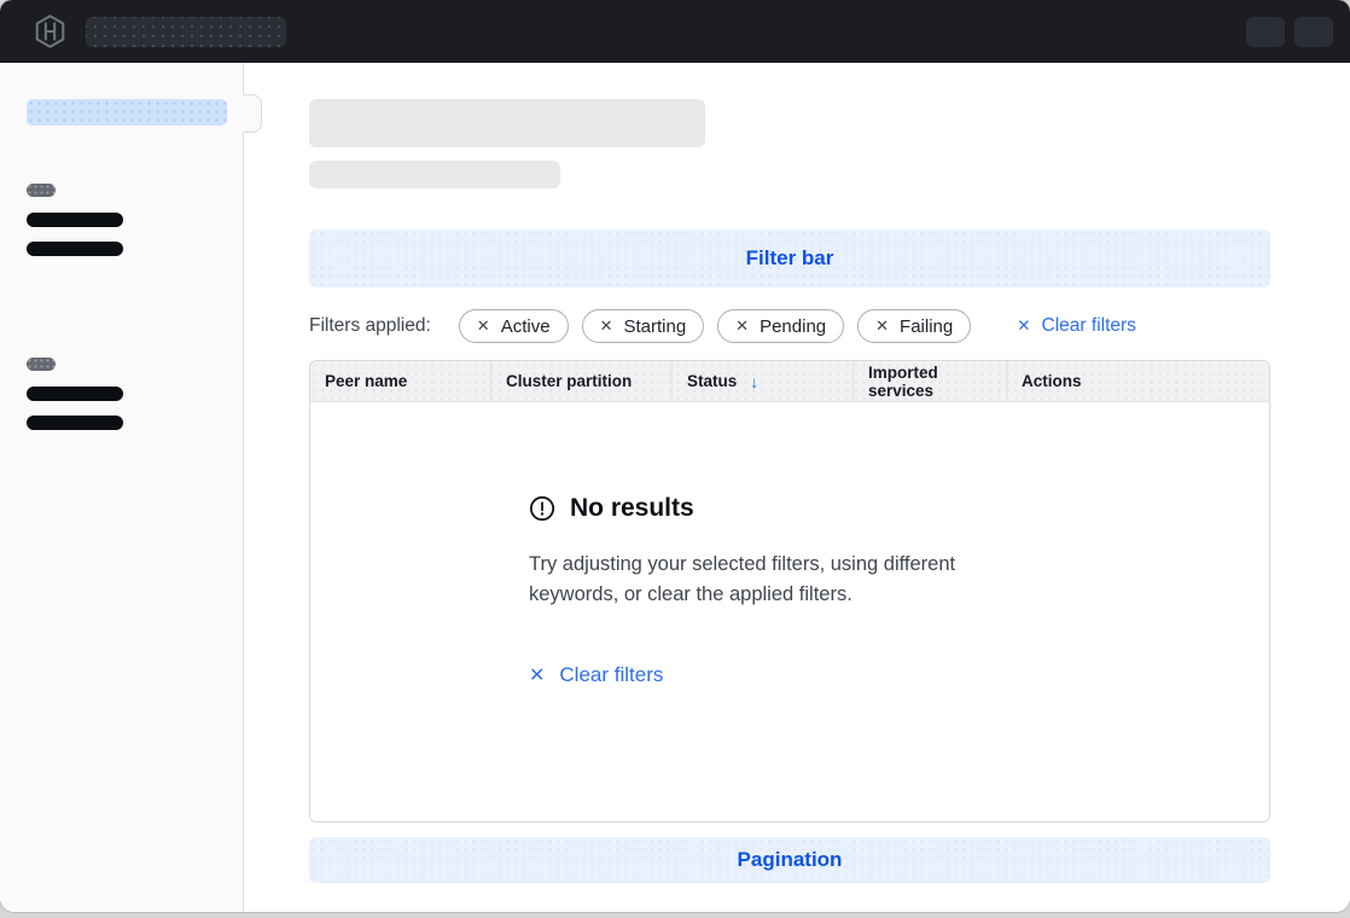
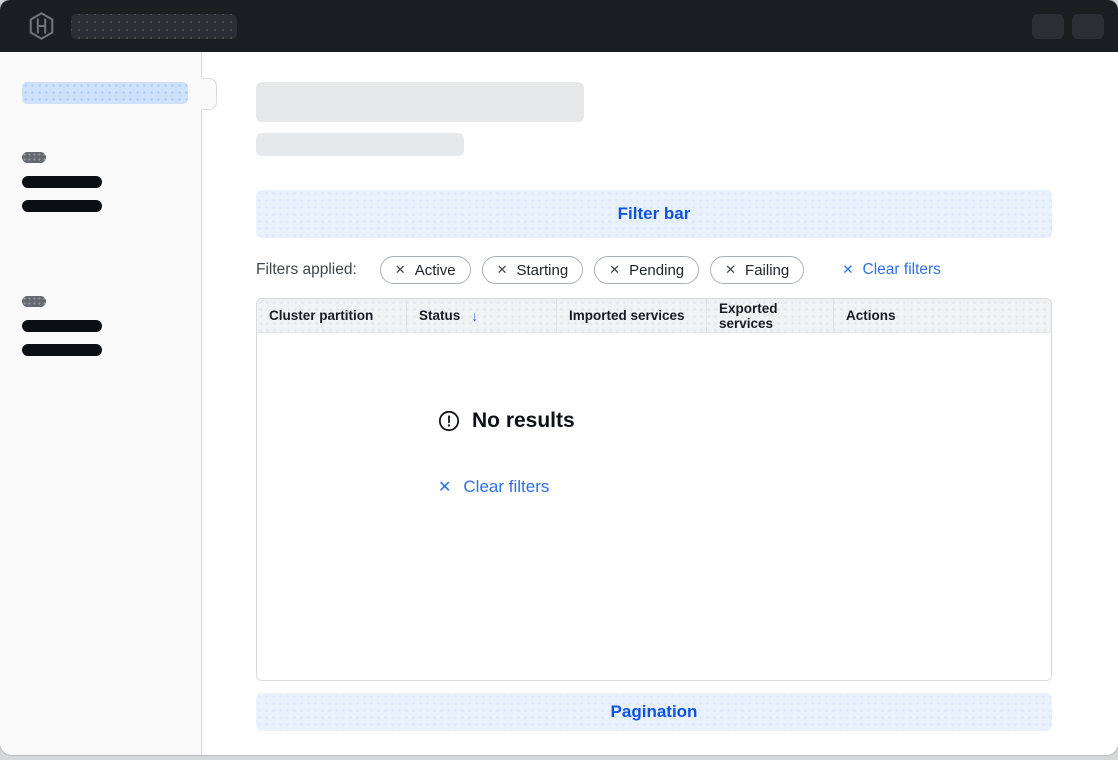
  Filter bar
  Filters applied:
  ✕
  Active
  ✕
  Starting
  ✕
  Pending
  ✕
  Failing
  ✕
  Clear filters
- Peer name
  Cluster partition
  Status
  ↓
  Imported services
+ Exported services
  Actions
  No results
- Try adjusting your selected filters, using different keywords, or clear the applied filters.
  ✕
  Clear filters
  Pagination
